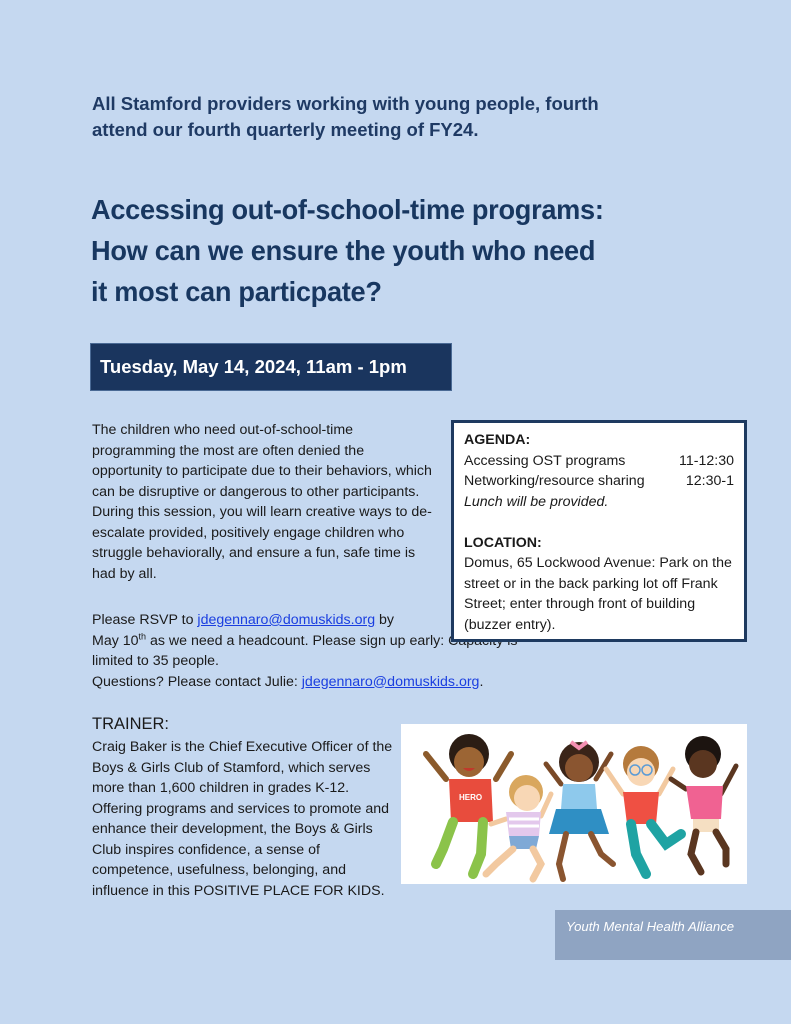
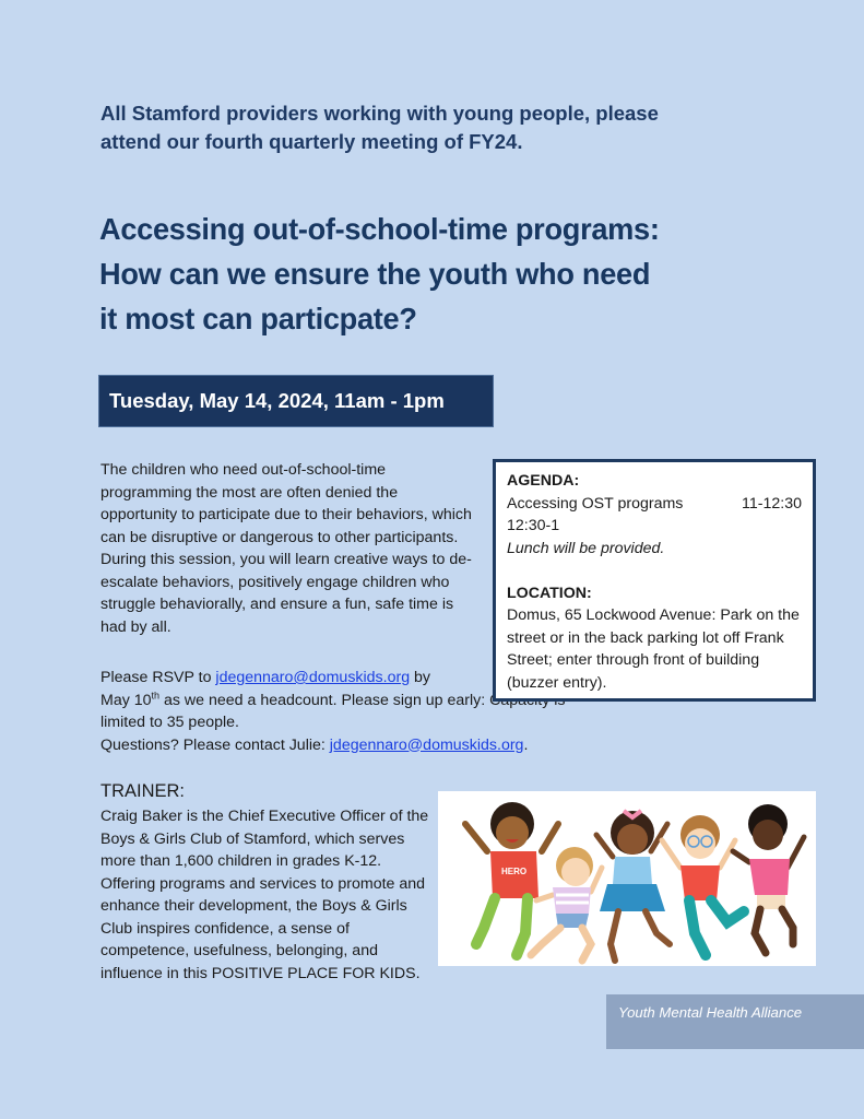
- All Stamford providers working with young people, fourth
+ All Stamford providers working with young people, please
  attend our fourth quarterly meeting of FY24.
  Accessing out-of-school-time programs:
  How can we ensure the youth who need
  it most can particpate?
  Tuesday, May 14, 2024, 11am - 1pm
- The children who need out-of-school-time programming the most are often denied the opportunity to participate due to their behaviors, which can be disruptive or dangerous to other participants. During this session, you will learn creative ways to de-escalate provided, positively engage children who struggle behaviorally, and ensure a fun, safe time is had by all.
+ The children who need out-of-school-time programming the most are often denied the opportunity to participate due to their behaviors, which can be disruptive or dangerous to other participants. During this session, you will learn creative ways to de-escalate behaviors, positively engage children who struggle behaviorally, and ensure a fun, safe time is had by all.
  Please RSVP to jdegennaro@domuskids.org by
  May 10th as we need a headcount. Please sign up early: limited to 35 people.
  Questions? Please contact Julie: jdegennaro@domuskids.org.
  AGENDA:
  Accessing OST programs
  11-12:30
- Networking/resource sharing
  12:30-1
  Lunch will be provided.
  LOCATION:
  Domus, 65 Lockwood Avenue: Park on the street or in the back parking lot off Frank Street; enter through front of building (buzzer entry).
  TRAINER:
  Craig Baker is the Chief Executive Officer of the Boys & Girls Club of Stamford, which serves more than 1,600 children in grades K-12. Offering programs and services to promote and enhance their development, the Boys & Girls Club inspires confidence, a sense of competence, usefulness, belonging, and influence in this POSITIVE PLACE FOR KIDS.
  HERO
  Youth Mental Health Alliance
